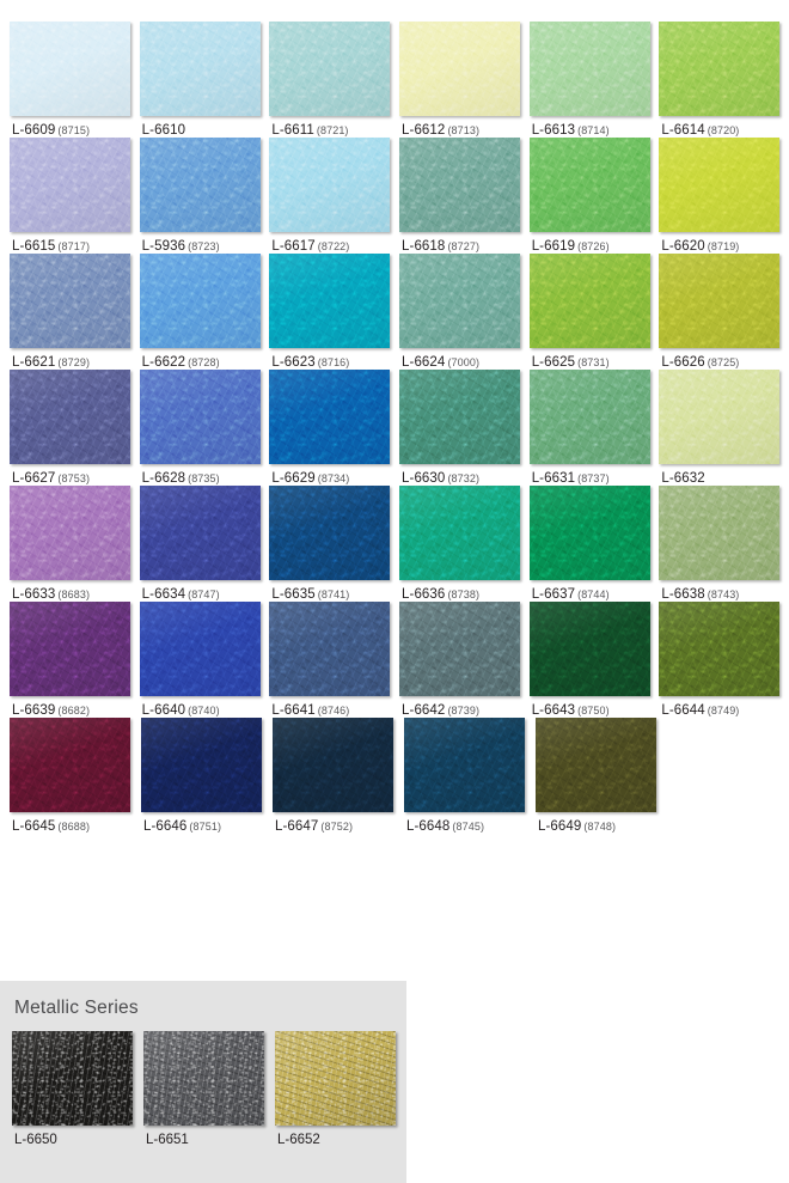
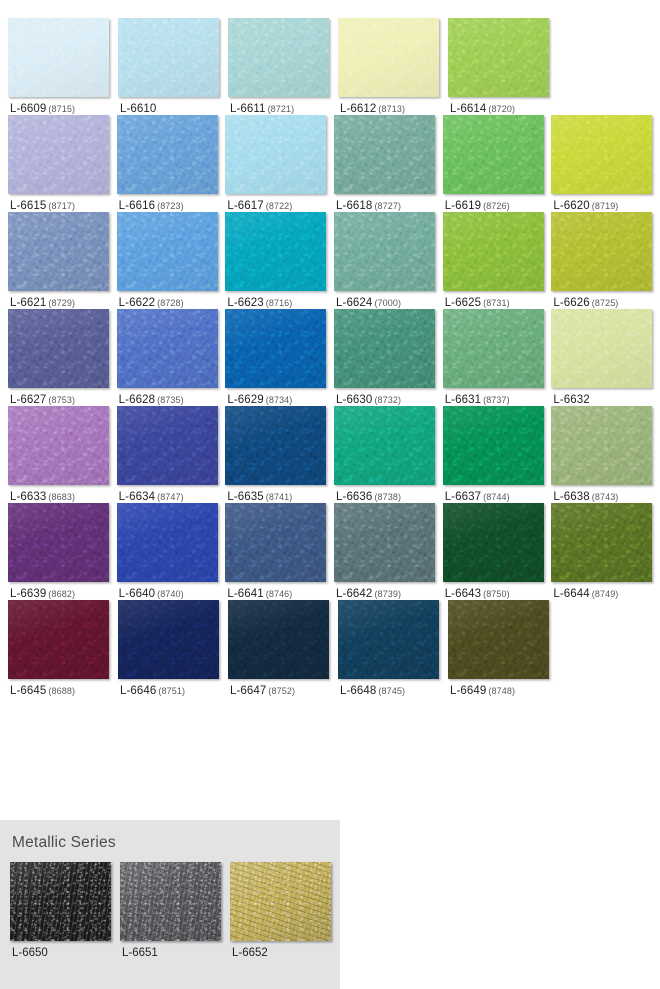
  L-6609 (8715)
  L-6610
  L-6611 (8721)
  L-6612 (8713)
- L-6613 (8714)
  L-6614 (8720)
  L-6615 (8717)
- L-5936 (8723)
+ L-6616 (8723)
  L-6617 (8722)
  L-6618 (8727)
  L-6619 (8726)
  L-6620 (8719)
  L-6621 (8729)
  L-6622 (8728)
  L-6623 (8716)
  L-6624 (7000)
  L-6625 (8731)
  L-6626 (8725)
  L-6627 (8753)
  L-6628 (8735)
  L-6629 (8734)
  L-6630 (8732)
  L-6631 (8737)
  L-6632
  L-6633 (8683)
  L-6634 (8747)
  L-6635 (8741)
  L-6636 (8738)
  L-6637 (8744)
  L-6638 (8743)
  L-6639 (8682)
  L-6640 (8740)
  L-6641 (8746)
  L-6642 (8739)
  L-6643 (8750)
  L-6644 (8749)
  L-6645 (8688)
  L-6646 (8751)
  L-6647 (8752)
  L-6648 (8745)
  L-6649 (8748)
  Metallic Series
  L-6650
  L-6651
  L-6652
